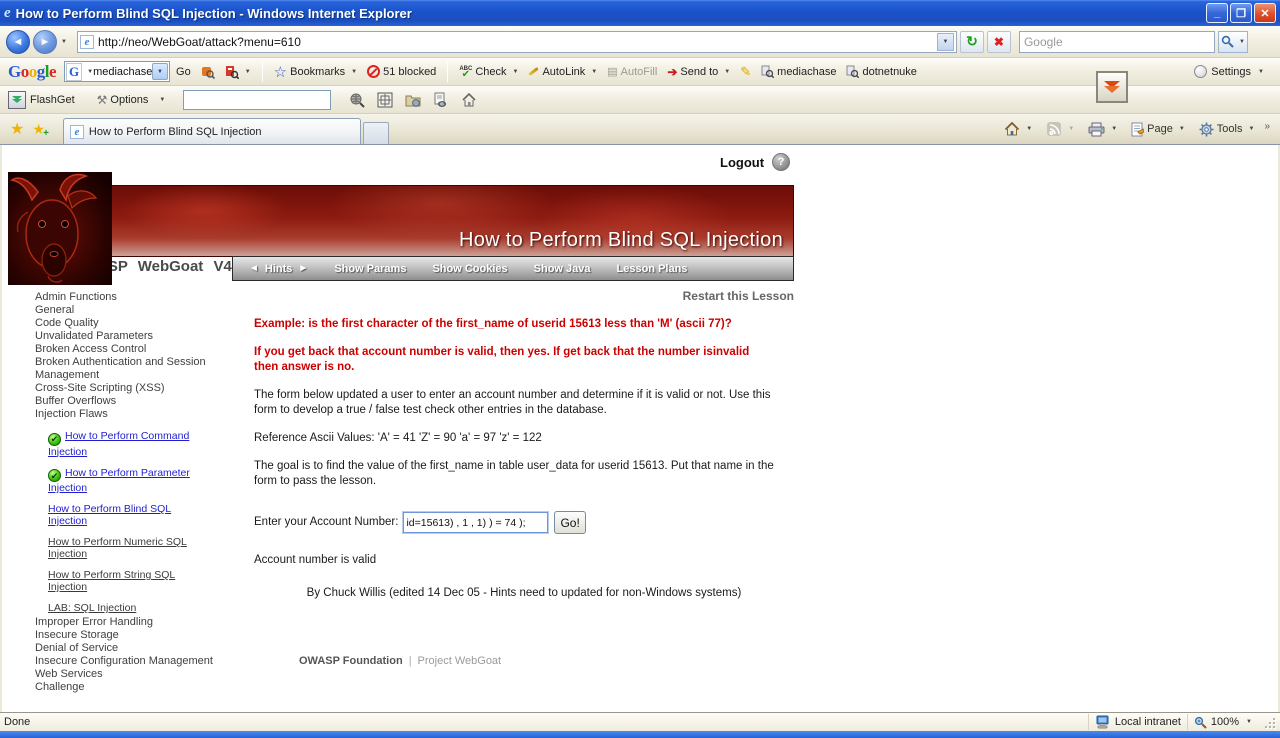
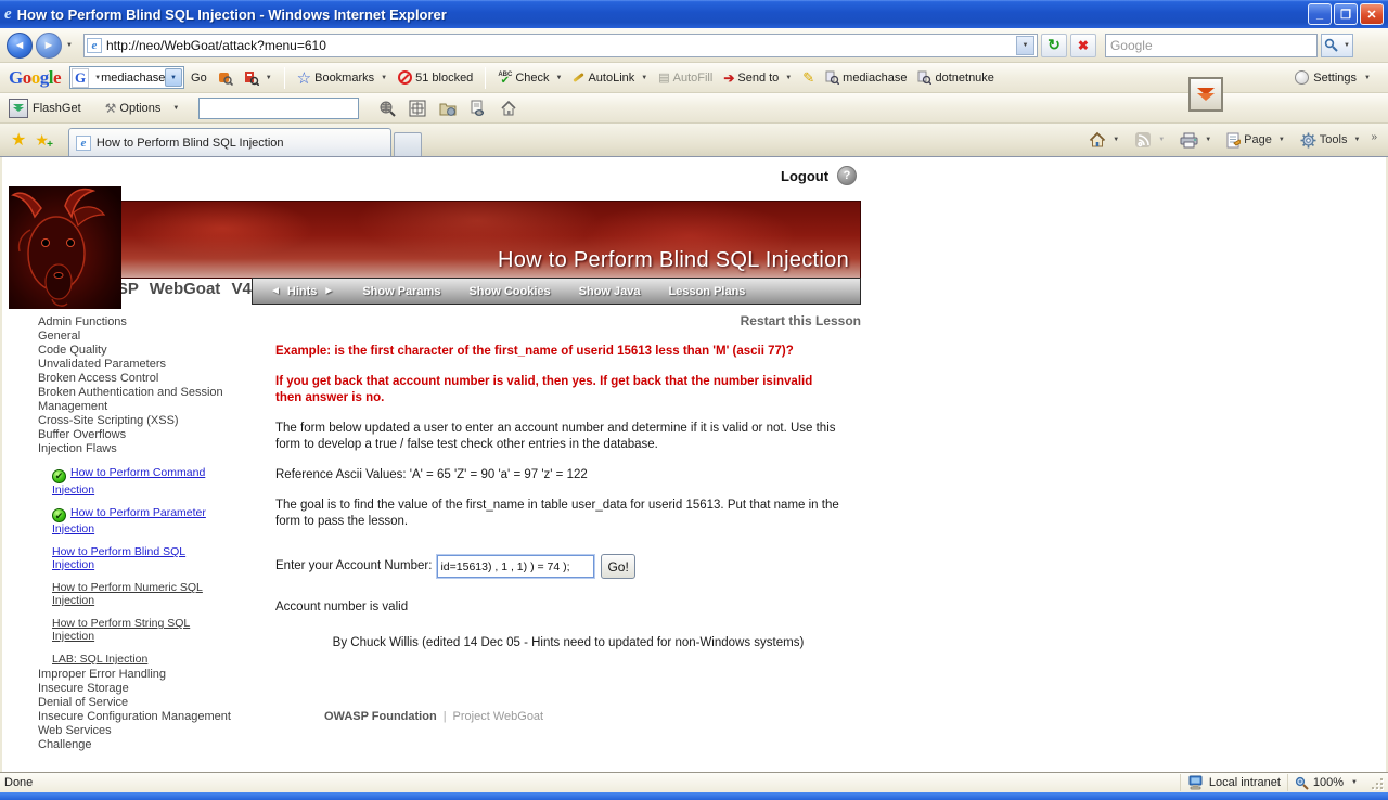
  e
  How to Perform Blind SQL Injection - Windows Internet Explorer
  _
  ❐
  ✕
  ◄
  ►
  e
  http://neo/WebGoat/attack?menu=610
  ↻
  ✖
  Google
  Google
  G
  mediachase
  Go
  ☆
  Bookmarks
  51 blocked
  ✔
  Check
  AutoLink
  ▤
  AutoFill
  ➔
  Send to
  ✎
  mediachase
  dotnetnuke
  Settings
  FlashGet
  ⚒
  Options
  ★
  ★
  e
  How to Perform Blind SQL Injection
  Page
  Tools
  »
  Logout
  ?
  How to Perform Blind SQL Injection
  SP WebGoat V4
  ◄
  Hints
  ►
  Show Params
  Show Cookies
  Show Java
  Lesson Plans
  Admin Functions
  General
  Code Quality
  Unvalidated Parameters
  Broken Access Control
  Broken Authentication and Session Management
  Cross-Site Scripting (XSS)
  Buffer Overflows
  Injection Flaws
  ✔ How to Perform Command Injection
  ✔ How to Perform Parameter Injection
  How to Perform Blind SQL Injection
  How to Perform Numeric SQL Injection
  How to Perform String SQL Injection
  LAB: SQL Injection
  Improper Error Handling
  Insecure Storage
  Denial of Service
  Insecure Configuration Management
  Web Services
  Challenge
  Restart this Lesson
  Example: is the first character of the first_name of userid 15613 less than 'M' (ascii 77)?
  If you get back that account number is valid, then yes. If get back that the number isinvalid then answer is no.
  The form below updated a user to enter an account number and determine if it is valid or not. Use this form to develop a true / false test check other entries in the database.
- Reference Ascii Values: 'A' = 41 'Z' = 90 'a' = 97 'z' = 122
+ Reference Ascii Values: 'A' = 65 'Z' = 90 'a' = 97 'z' = 122
  The goal is to find the value of the first_name in table user_data for userid 15613. Put that name in the form to pass the lesson.
  Enter your Account Number:
  id=15613) , 1 , 1) ) = 74 );
  Go!
  Account number is valid
  By Chuck Willis (edited 14 Dec 05 - Hints need to updated for non-Windows systems)
  OWASP Foundation | Project WebGoat
  Done
  Local intranet
  100%
